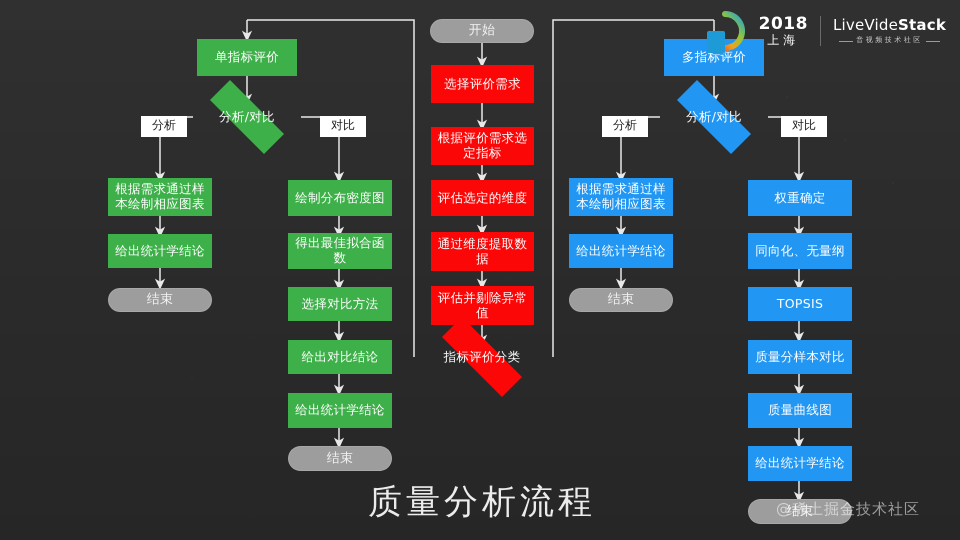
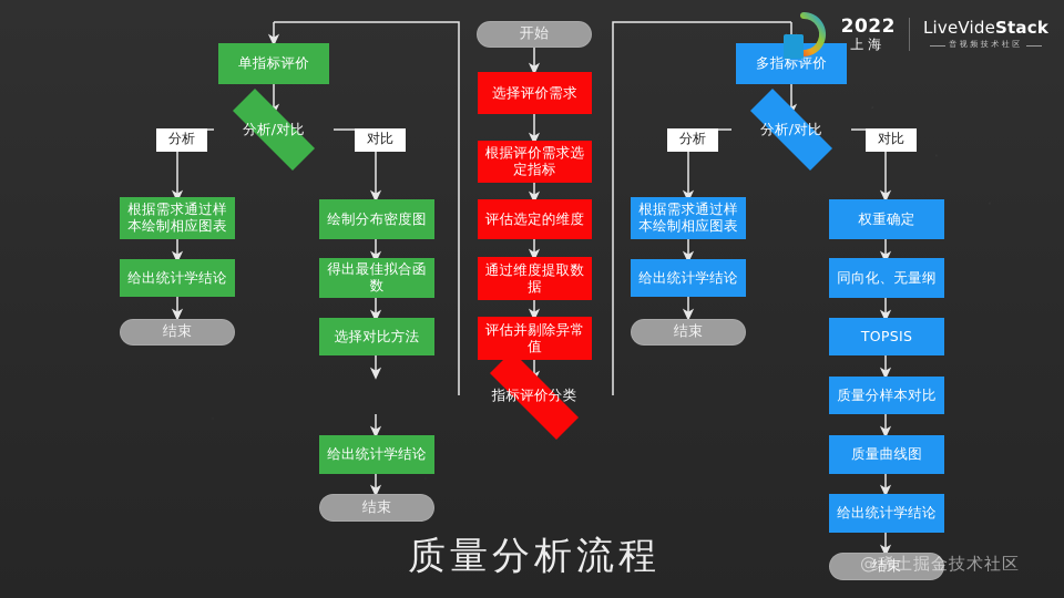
  开始
  选择评价需求
  根据评价需求选
  定指标
  评估选定的维度
  通过维度提取数
  据
  评估并剔除异常
  值
  指标评价分类
  单指标评价
  分析/对比
  分析
  对比
  根据需求通过样
  本绘制相应图表
  给出统计学结论
  结束
  绘制分布密度图
  得出最佳拟合函
  数
  选择对比方法
- 给出对比结论
  给出统计学结论
  结束
  多指标评价
  分析/对比
  分析
  对比
  根据需求通过样
  本绘制相应图表
  给出统计学结论
  结束
  权重确定
  同向化、无量纲
  TOPSIS
  质量分样本对比
  质量曲线图
  给出统计学结论
  结束
  质量分析流程
  @稀土掘金技术社区
- 2018
+ 2022
  上海
  LiveVideStack
  音视频技术社区
